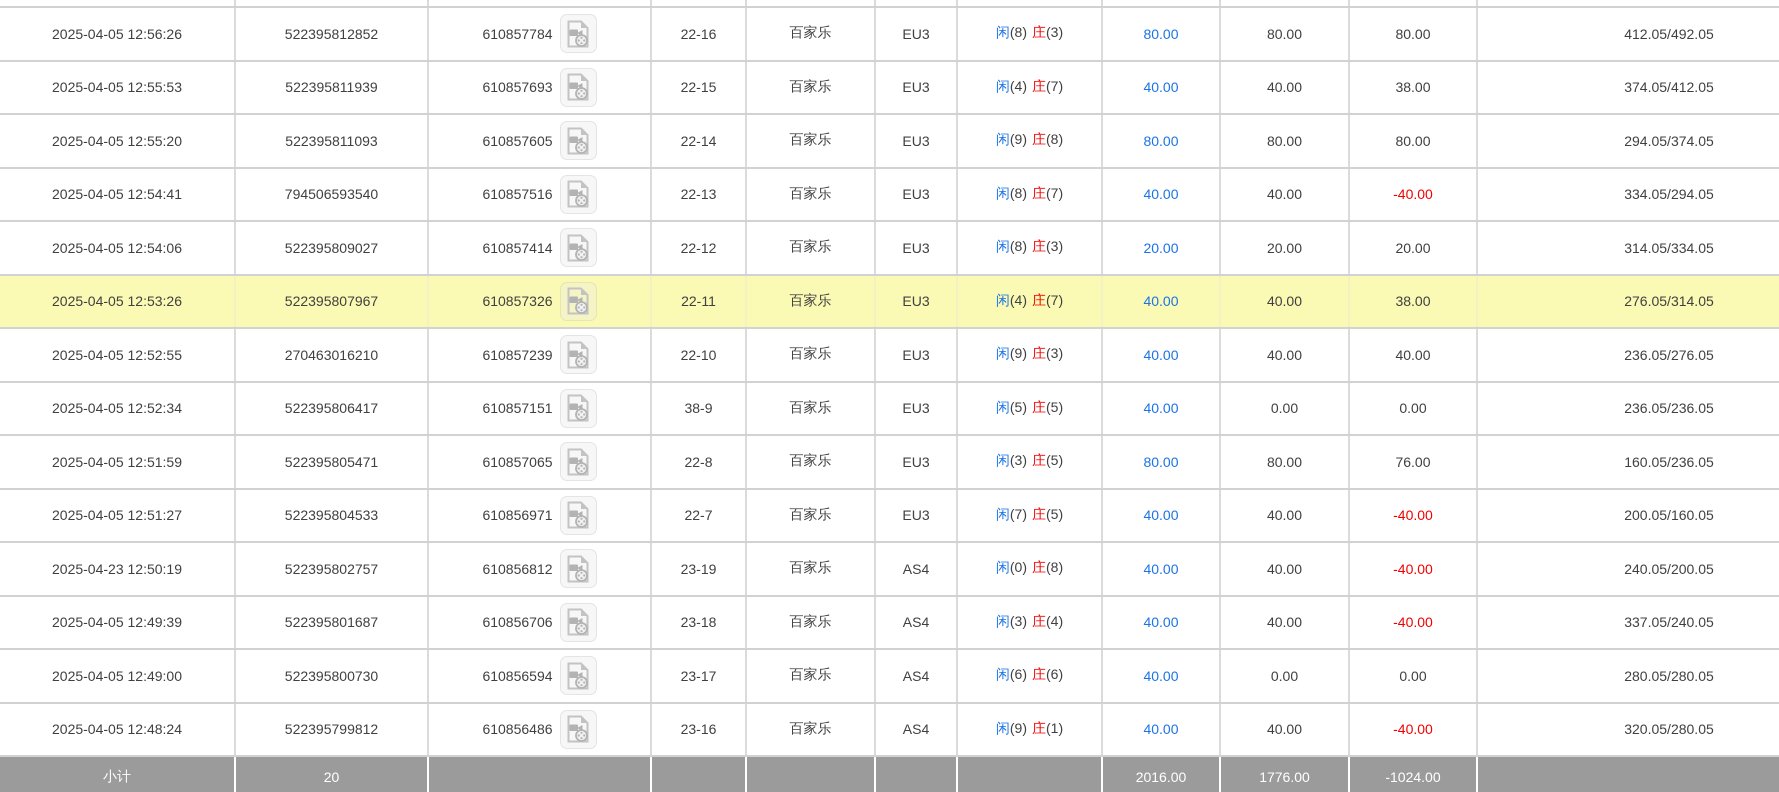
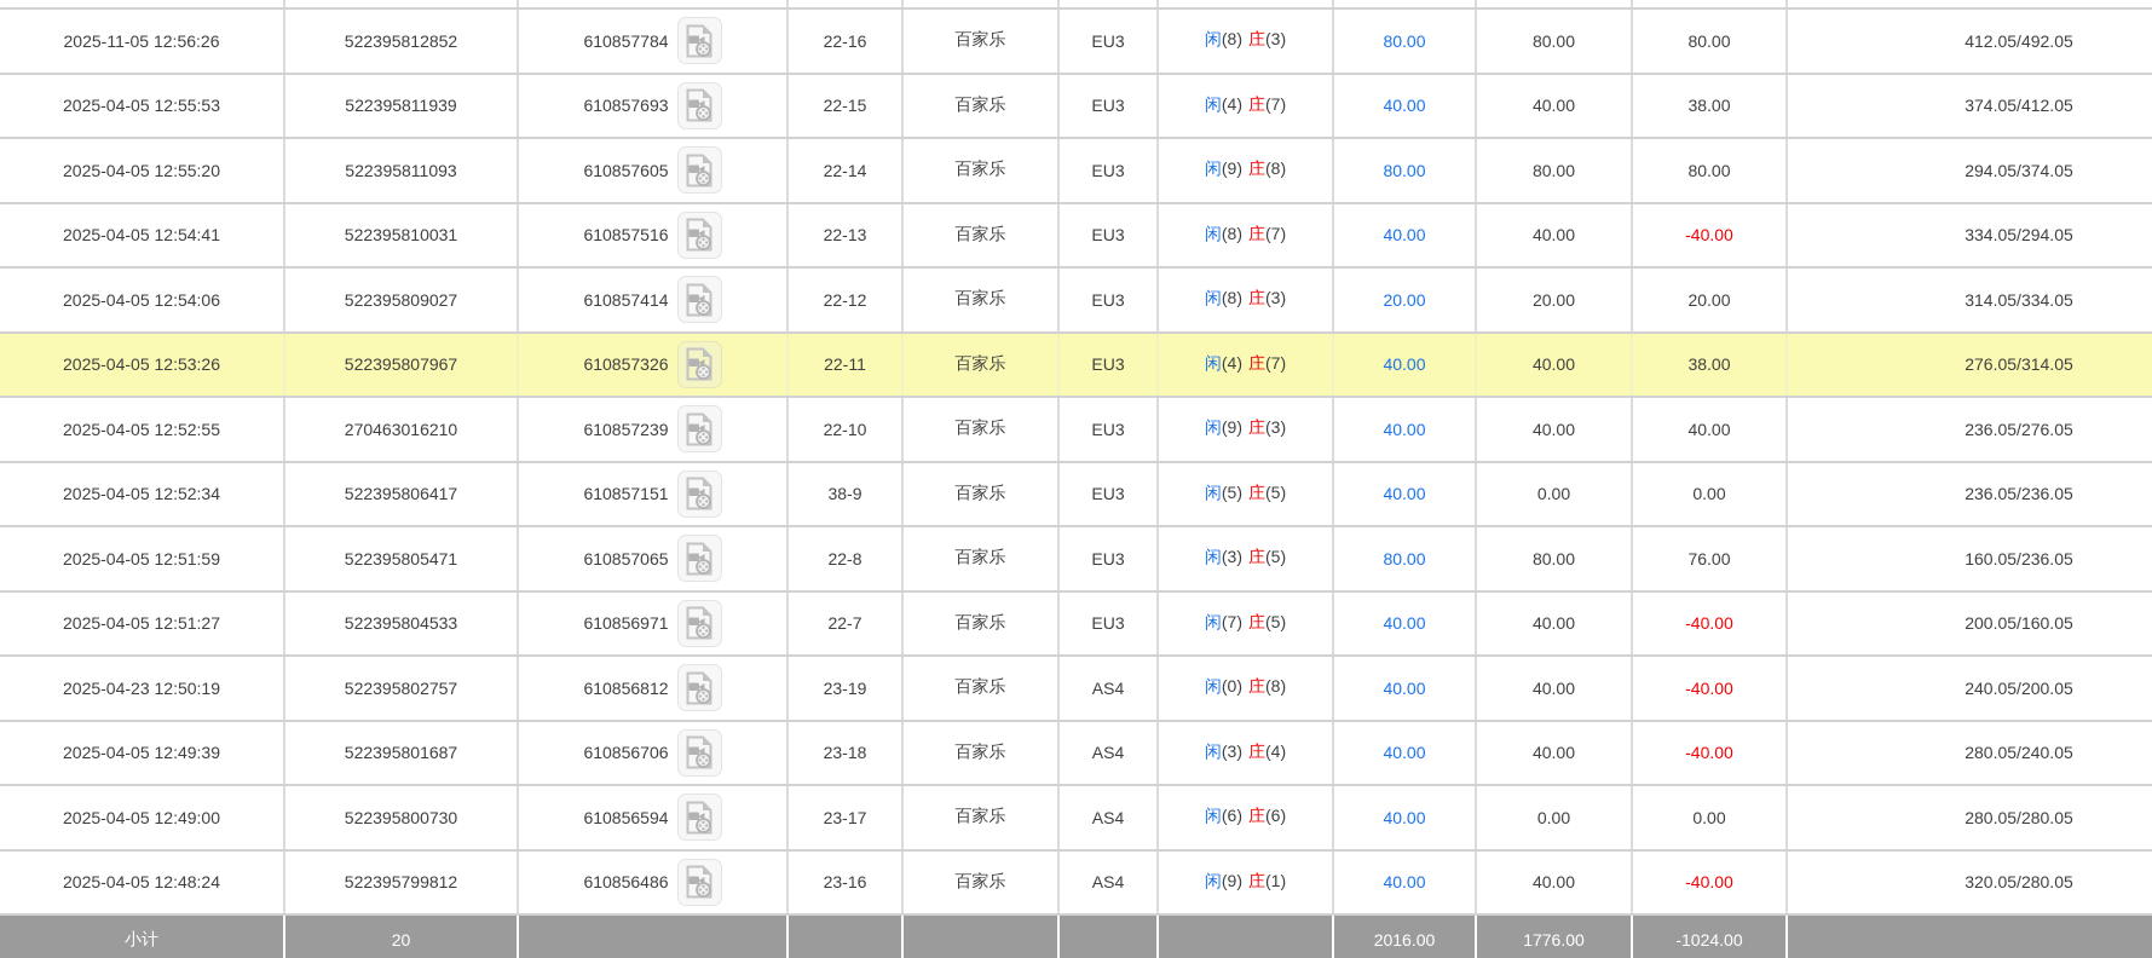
- 2025-04-05 12:56:26	522395812852	610857784	22-16	百家乐	EU3	闲(8) 庄(3)	80.00	80.00	80.00	412.05/492.05
+ 2025-11-05 12:56:26	522395812852	610857784	22-16	百家乐	EU3	闲(8) 庄(3)	80.00	80.00	80.00	412.05/492.05
  2025-04-05 12:55:53	522395811939	610857693	22-15	百家乐	EU3	闲(4) 庄(7)	40.00	40.00	38.00	374.05/412.05
  2025-04-05 12:55:20	522395811093	610857605	22-14	百家乐	EU3	闲(9) 庄(8)	80.00	80.00	80.00	294.05/374.05
- 2025-04-05 12:54:41	794506593540	610857516	22-13	百家乐	EU3	闲(8) 庄(7)	40.00	40.00	-40.00	334.05/294.05
+ 2025-04-05 12:54:41	522395810031	610857516	22-13	百家乐	EU3	闲(8) 庄(7)	40.00	40.00	-40.00	334.05/294.05
  2025-04-05 12:54:06	522395809027	610857414	22-12	百家乐	EU3	闲(8) 庄(3)	20.00	20.00	20.00	314.05/334.05
  2025-04-05 12:53:26	522395807967	610857326	22-11	百家乐	EU3	闲(4) 庄(7)	40.00	40.00	38.00	276.05/314.05
  2025-04-05 12:52:55	270463016210	610857239	22-10	百家乐	EU3	闲(9) 庄(3)	40.00	40.00	40.00	236.05/276.05
  2025-04-05 12:52:34	522395806417	610857151	38-9	百家乐	EU3	闲(5) 庄(5)	40.00	0.00	0.00	236.05/236.05
  2025-04-05 12:51:59	522395805471	610857065	22-8	百家乐	EU3	闲(3) 庄(5)	80.00	80.00	76.00	160.05/236.05
  2025-04-05 12:51:27	522395804533	610856971	22-7	百家乐	EU3	闲(7) 庄(5)	40.00	40.00	-40.00	200.05/160.05
  2025-04-23 12:50:19	522395802757	610856812	23-19	百家乐	AS4	闲(0) 庄(8)	40.00	40.00	-40.00	240.05/200.05
- 2025-04-05 12:49:39	522395801687	610856706	23-18	百家乐	AS4	闲(3) 庄(4)	40.00	40.00	-40.00	337.05/240.05
+ 2025-04-05 12:49:39	522395801687	610856706	23-18	百家乐	AS4	闲(3) 庄(4)	40.00	40.00	-40.00	280.05/240.05
  2025-04-05 12:49:00	522395800730	610856594	23-17	百家乐	AS4	闲(6) 庄(6)	40.00	0.00	0.00	280.05/280.05
  2025-04-05 12:48:24	522395799812	610856486	23-16	百家乐	AS4	闲(9) 庄(1)	40.00	40.00	-40.00	320.05/280.05
  小计	20						2016.00	1776.00	-1024.00
